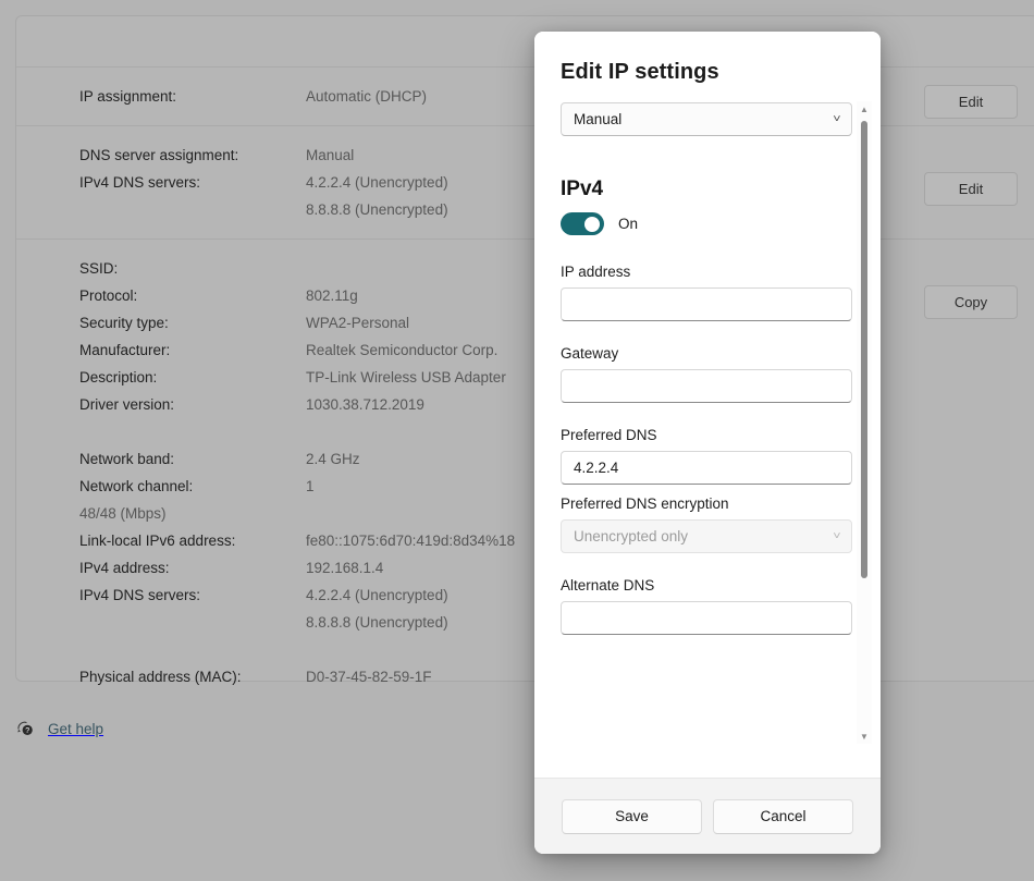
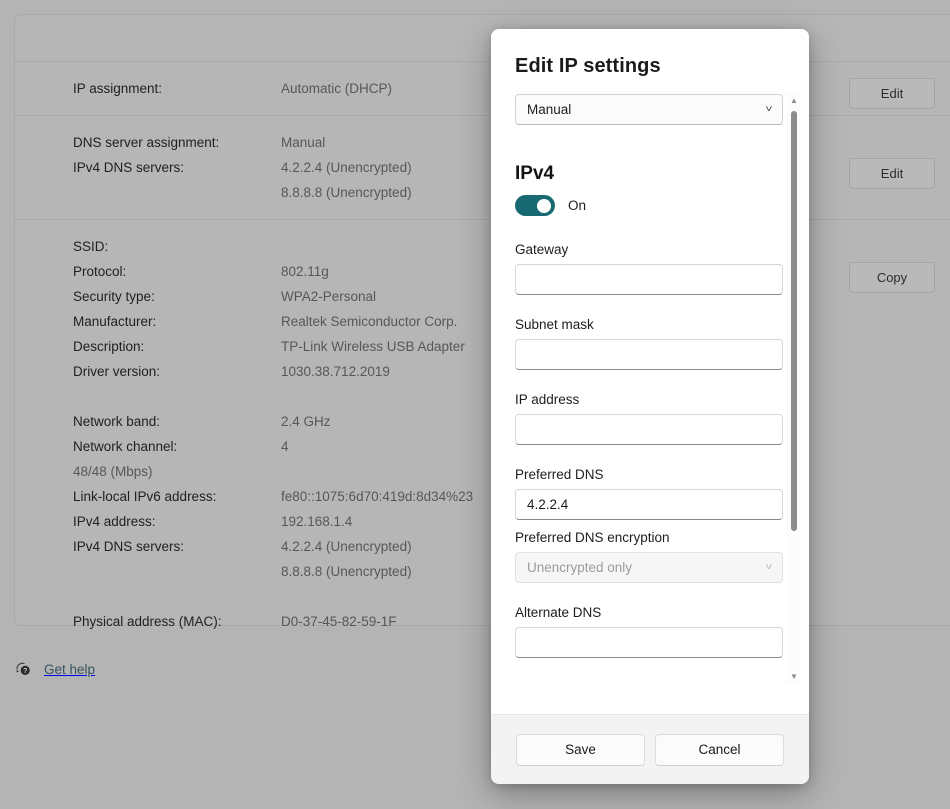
  IP assignment:
  Automatic (DHCP)
  Edit
  DNS server assignment:
  Manual
  IPv4 DNS servers:
  4.2.2.4 (Unencrypted)
  8.8.8.8 (Unencrypted)
  Edit
  SSID:
  Protocol:
  802.11g
  Security type:
  WPA2-Personal
  Manufacturer:
  Realtek Semiconductor Corp.
  Description:
  TP-Link Wireless USB Adapter
  Driver version:
  1030.38.712.2019
  Network band:
  2.4 GHz
  Network channel:
- 1
+ 4
  48/48 (Mbps)
  Link-local IPv6 address:
- fe80::1075:6d70:419d:8d34%18
+ fe80::1075:6d70:419d:8d34%23
  IPv4 address:
  192.168.1.4
  IPv4 DNS servers:
  4.2.2.4 (Unencrypted)
  8.8.8.8 (Unencrypted)
  Physical address (MAC):
  D0-37-45-82-59-1F
  Copy
  Get help
  Edit IP settings
  Manual
  ˅
  IPv4
  On
- IP address
+ Gateway
+ Subnet mask
- Gateway
+ IP address
  Preferred DNS
  4.2.2.4
  Preferred DNS encryption
  Unencrypted only
  ˅
  Alternate DNS
  ▲
  ▼
  Save
  Cancel
